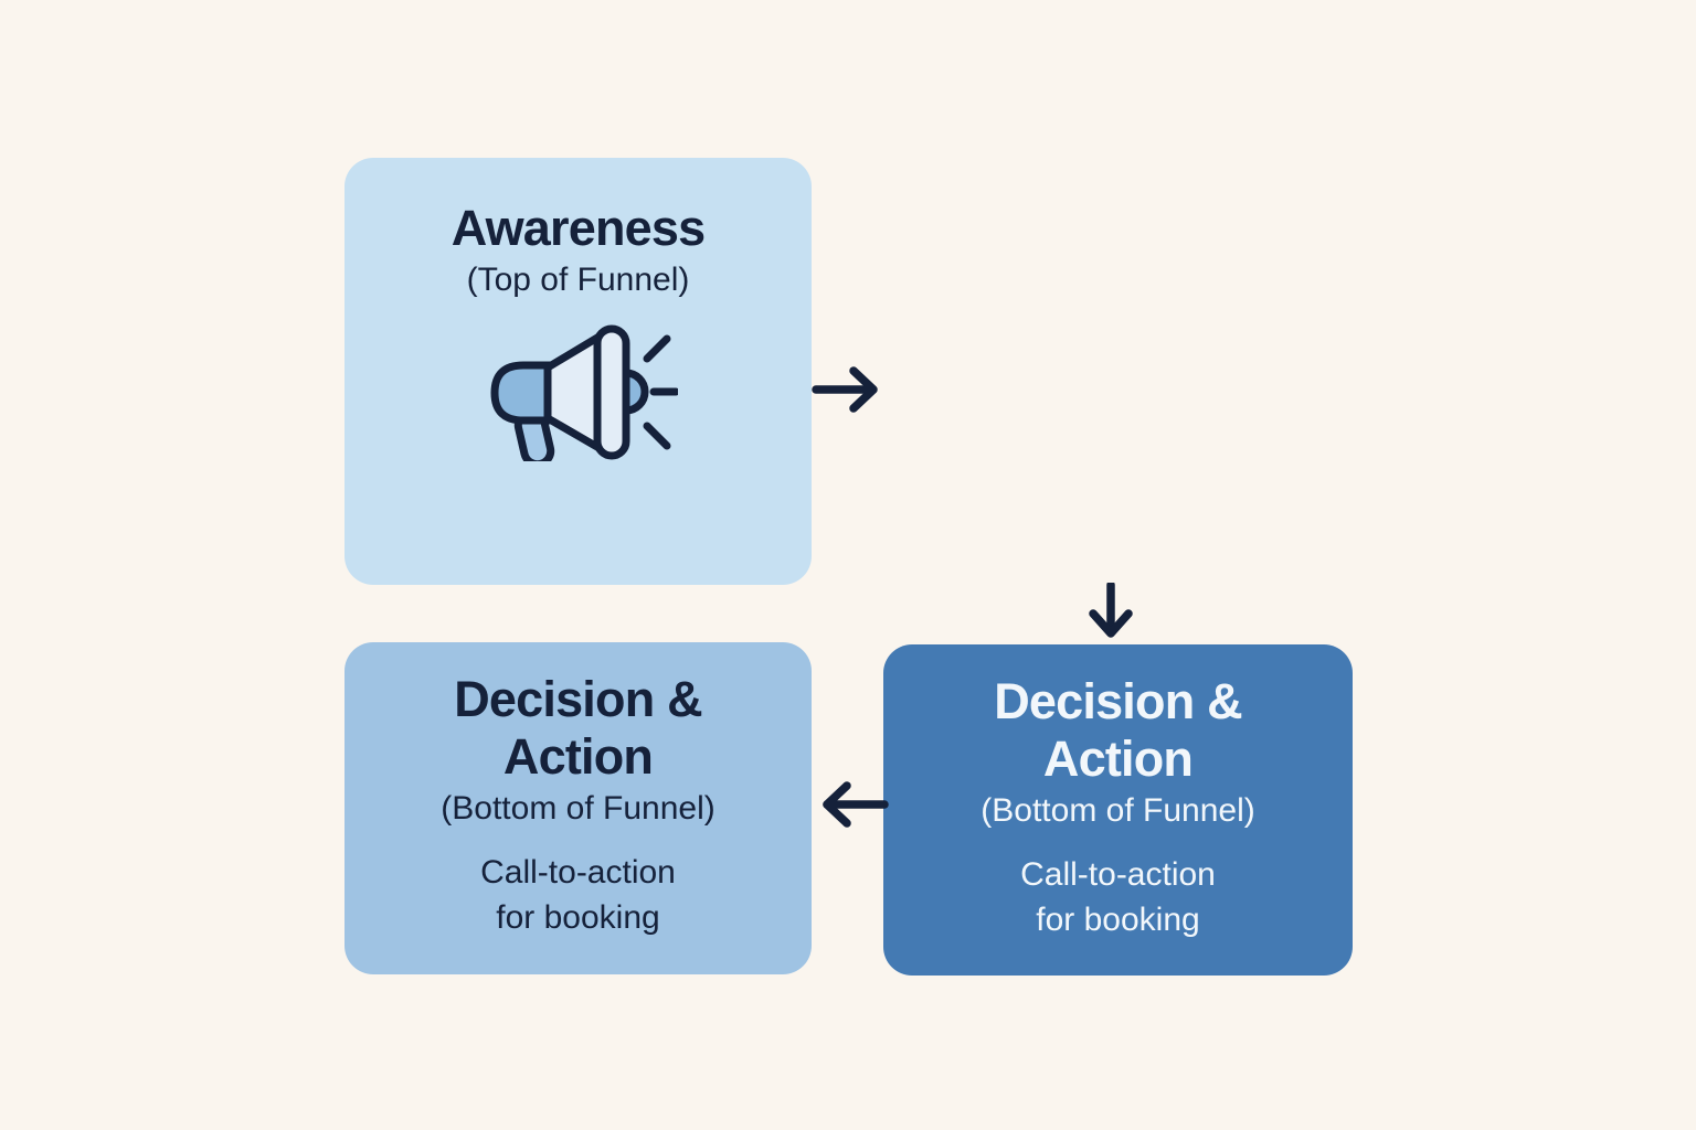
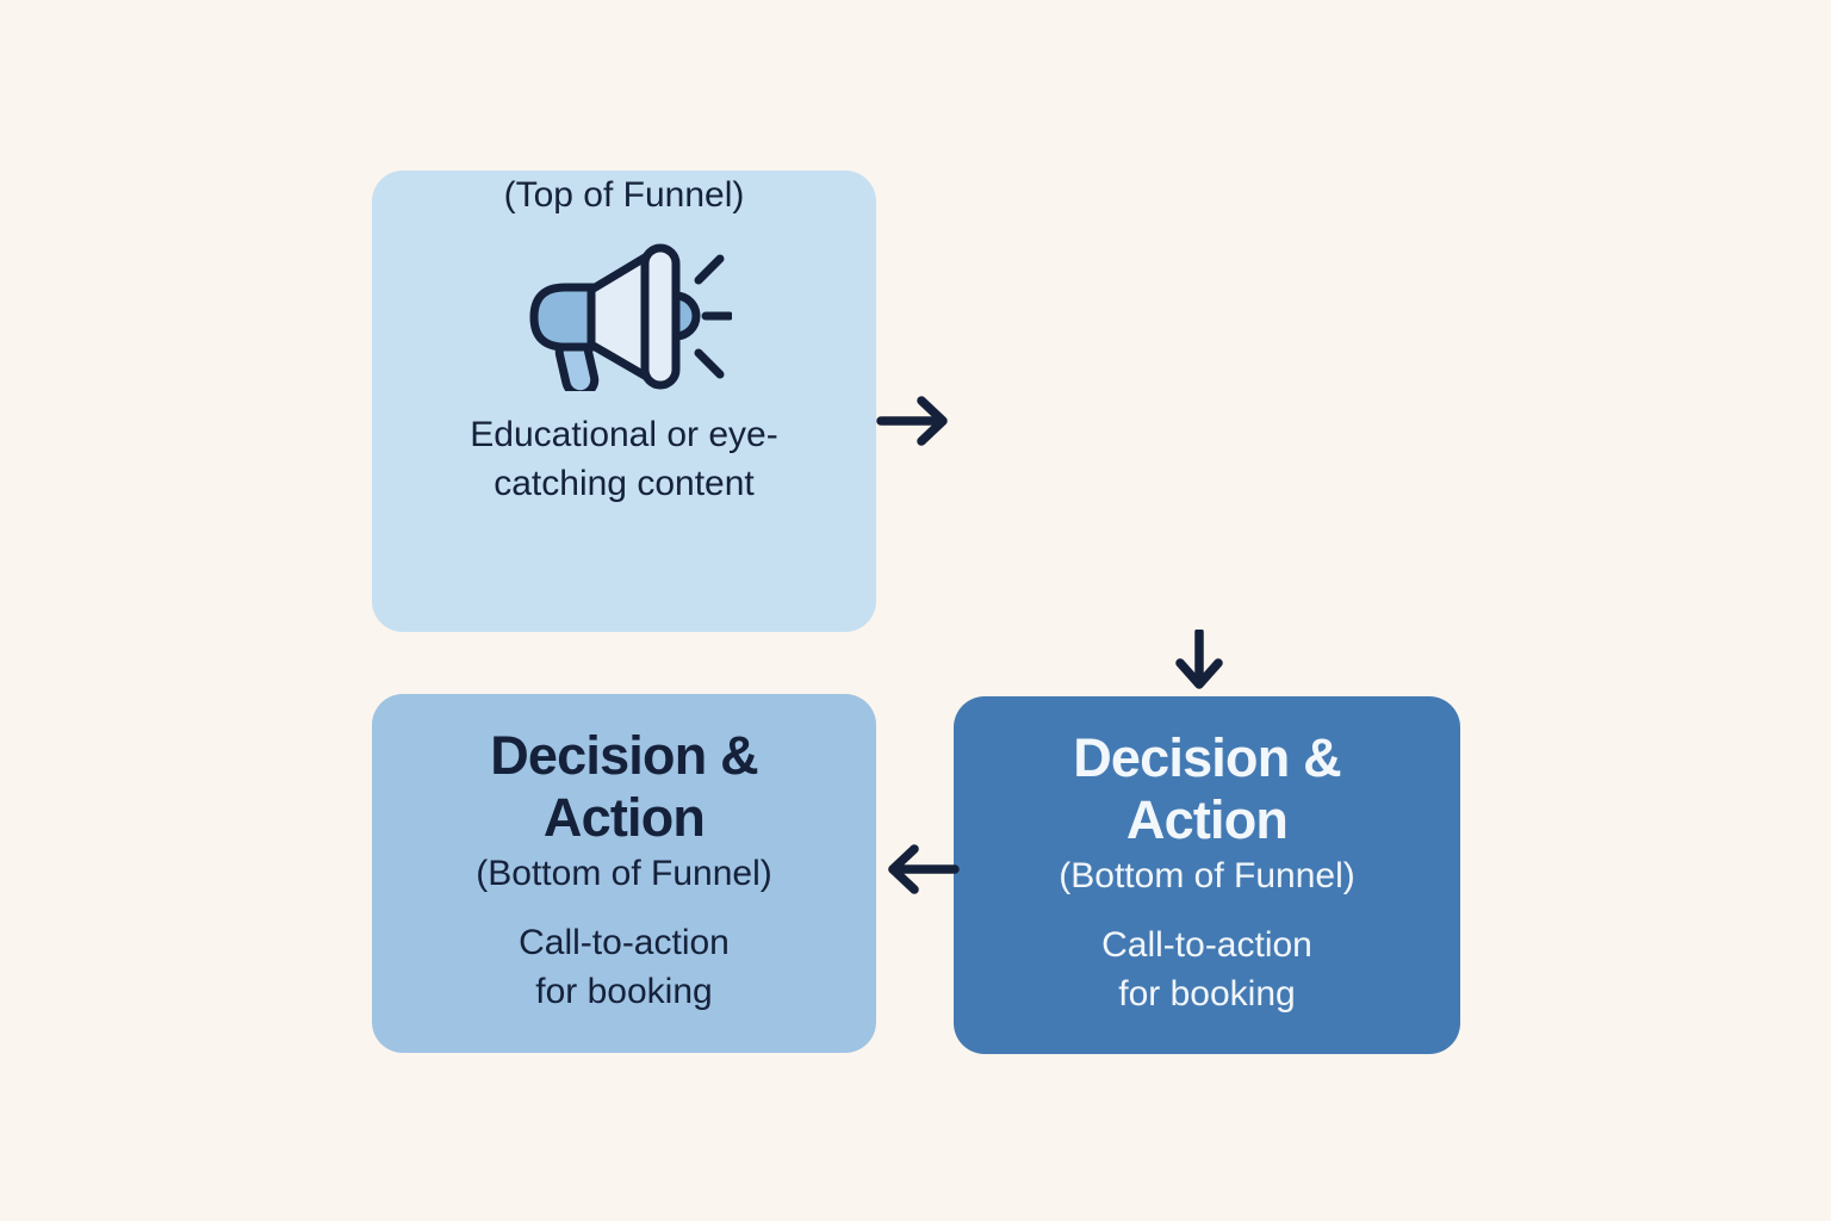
- Awareness
  (Top of Funnel)
+ Educational or eye-
+ catching content
  Decision &
  Action
  (Bottom of Funnel)
  Call-to-action
  for booking
  Decision &
  Action
  (Bottom of Funnel)
  Call-to-action
  for booking
